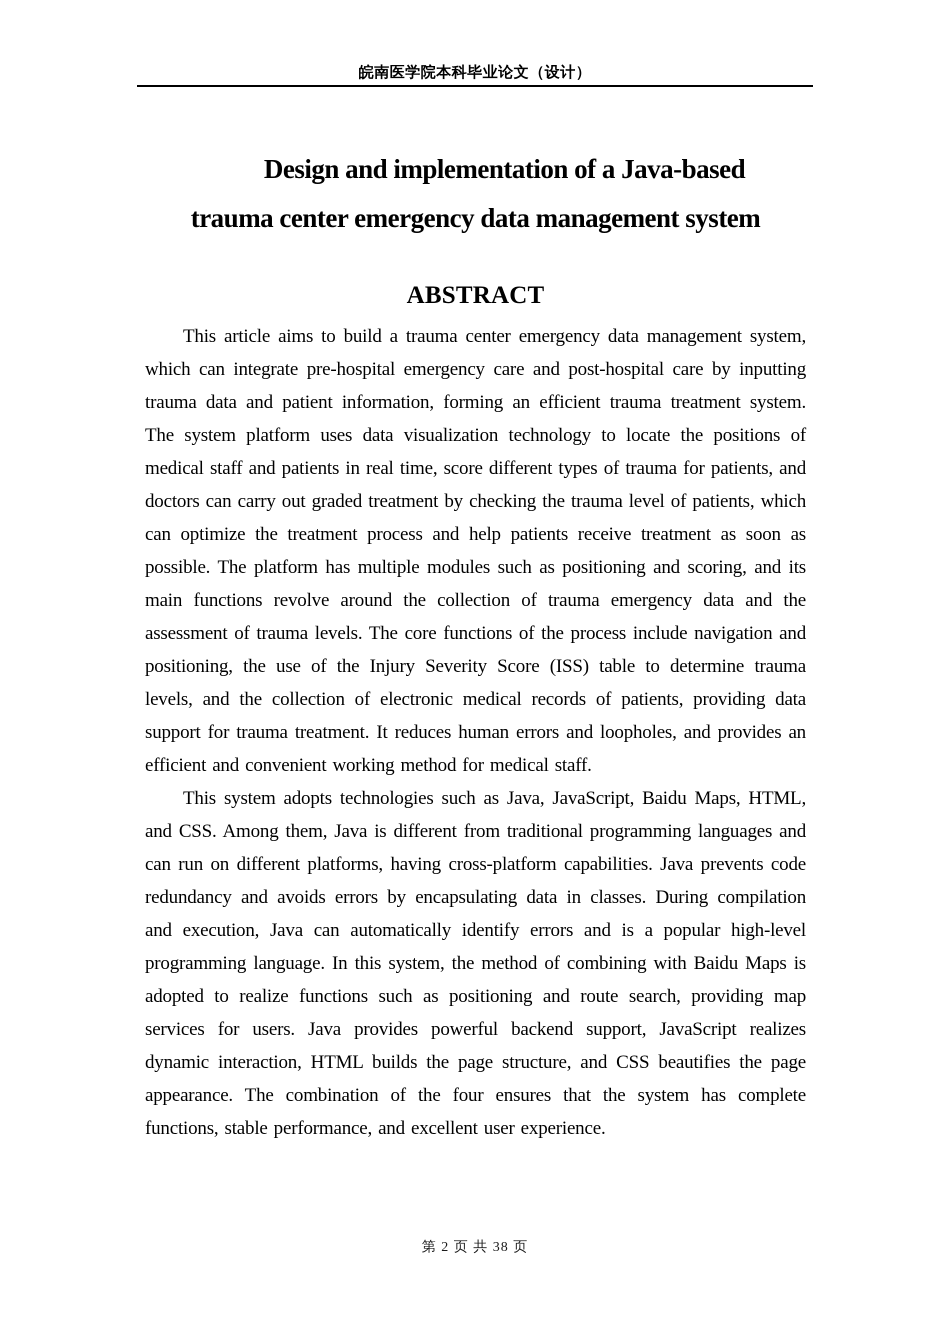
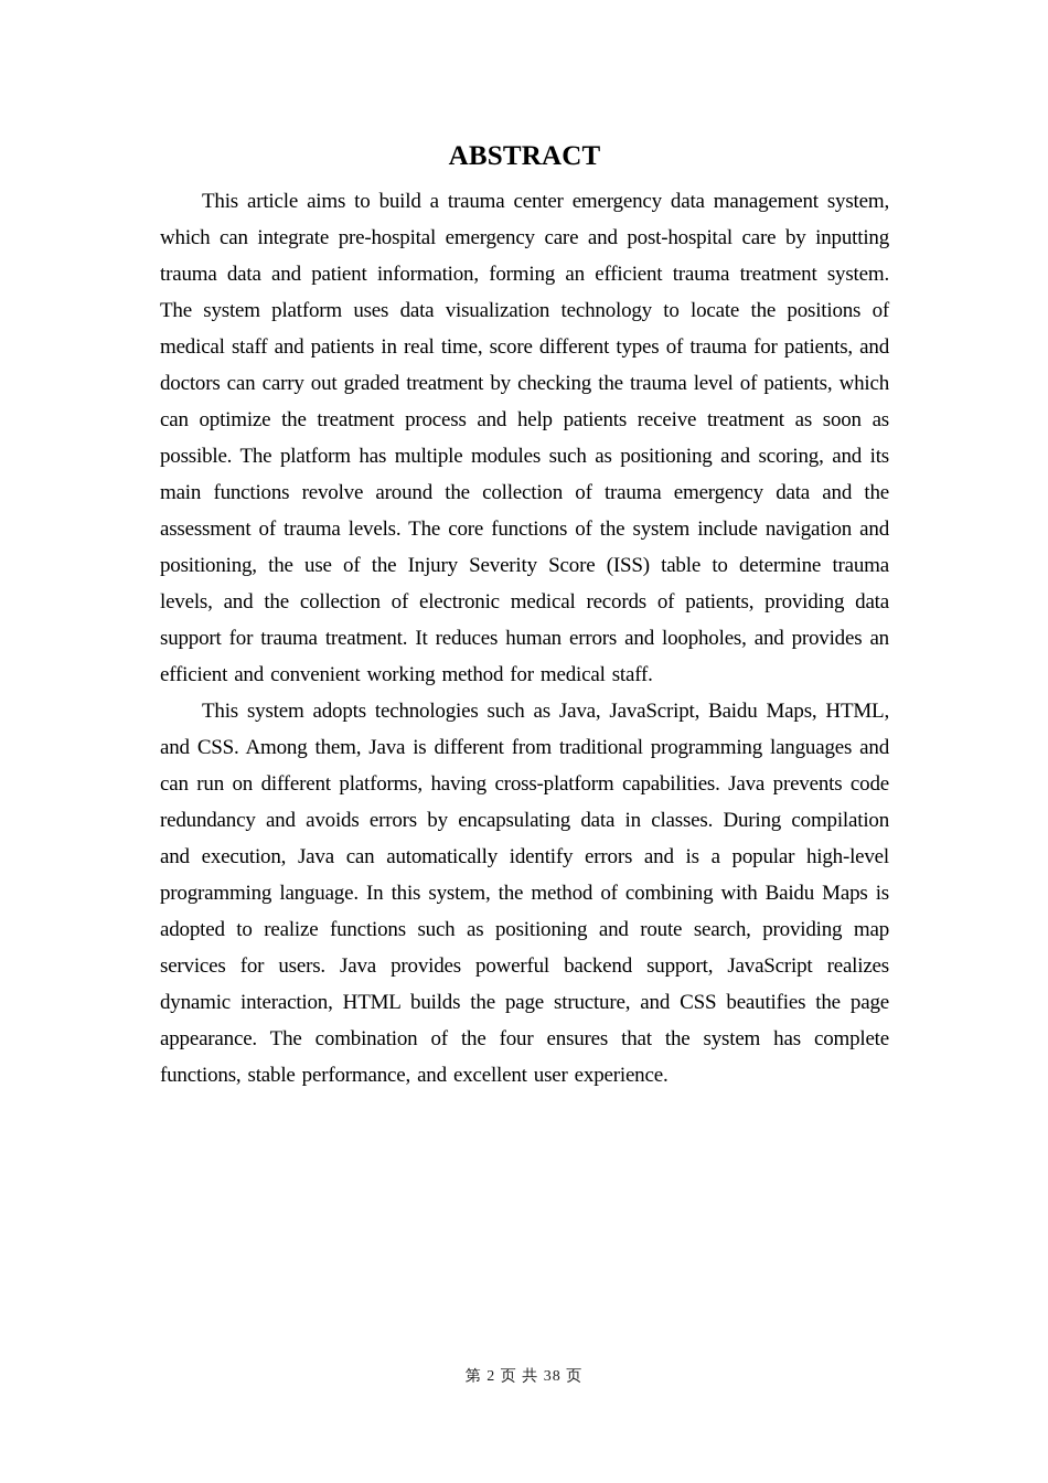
- 皖南医学院本科毕业论文（设计）
- Design and implementation of a Java-based
- trauma center emergency data management system
  ABSTRACT
- This article aims to build a trauma center emergency data management system, which can integrate pre-hospital emergency care and post-hospital care by inputting trauma data and patient information, forming an efficient trauma treatment system. The system platform uses data visualization technology to locate the positions of medical staff and patients in real time, score different types of trauma for patients, and doctors can carry out graded treatment by checking the trauma level of patients, which can optimize the treatment process and help patients receive treatment as soon as possible. The platform has multiple modules such as positioning and scoring, and its main functions revolve around the collection of trauma emergency data and the assessment of trauma levels. The core functions of the process include navigation and positioning, the use of the Injury Severity Score (ISS) table to determine trauma levels, and the collection of electronic medical records of patients, providing data support for trauma treatment. It reduces human errors and loopholes, and provides an efficient and convenient working method for medical staff.
+ This article aims to build a trauma center emergency data management system, which can integrate pre-hospital emergency care and post-hospital care by inputting trauma data and patient information, forming an efficient trauma treatment system. The system platform uses data visualization technology to locate the positions of medical staff and patients in real time, score different types of trauma for patients, and doctors can carry out graded treatment by checking the trauma level of patients, which can optimize the treatment process and help patients receive treatment as soon as possible. The platform has multiple modules such as positioning and scoring, and its main functions revolve around the collection of trauma emergency data and the assessment of trauma levels. The core functions of the system include navigation and positioning, the use of the Injury Severity Score (ISS) table to determine trauma levels, and the collection of electronic medical records of patients, providing data support for trauma treatment. It reduces human errors and loopholes, and provides an efficient and convenient working method for medical staff.
  This system adopts technologies such as Java, JavaScript, Baidu Maps, HTML, and CSS. Among them, Java is different from traditional programming languages and can run on different platforms, having cross-platform capabilities. Java prevents code redundancy and avoids errors by encapsulating data in classes. During compilation and execution, Java can automatically identify errors and is a popular high-level programming language. In this system, the method of combining with Baidu Maps is adopted to realize functions such as positioning and route search, providing map services for users. Java provides powerful backend support, JavaScript realizes dynamic interaction, HTML builds the page structure, and CSS beautifies the page appearance. The combination of the four ensures that the system has complete functions, stable performance, and excellent user experience.
  第 2 页 共 38 页
